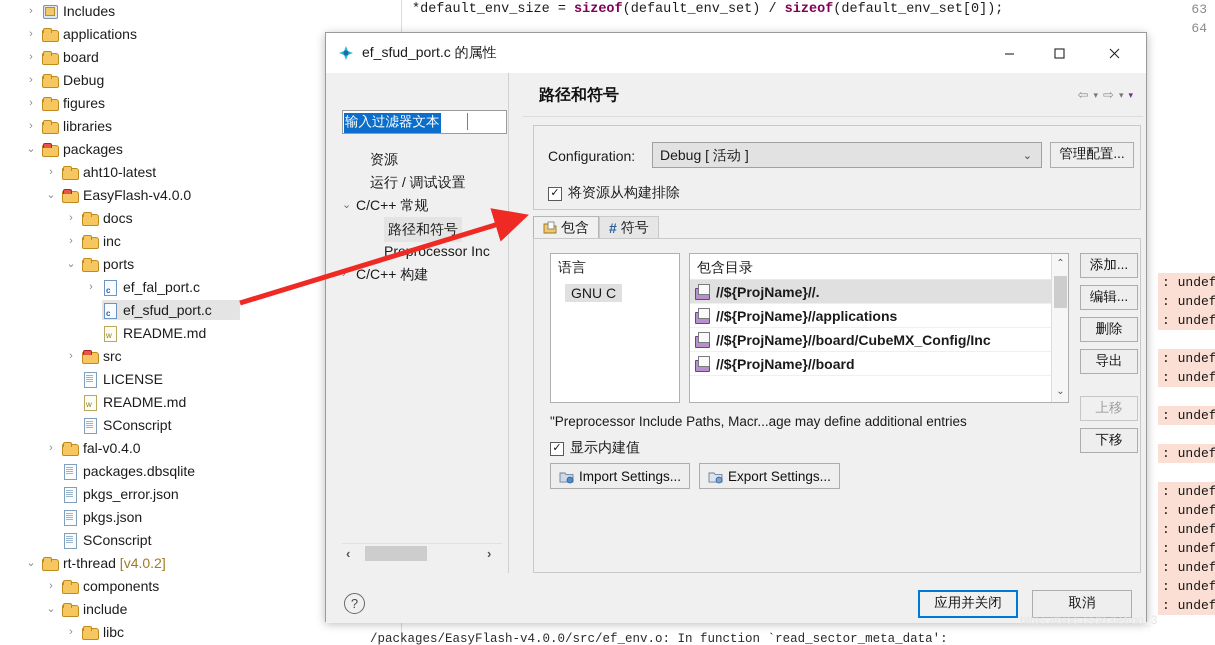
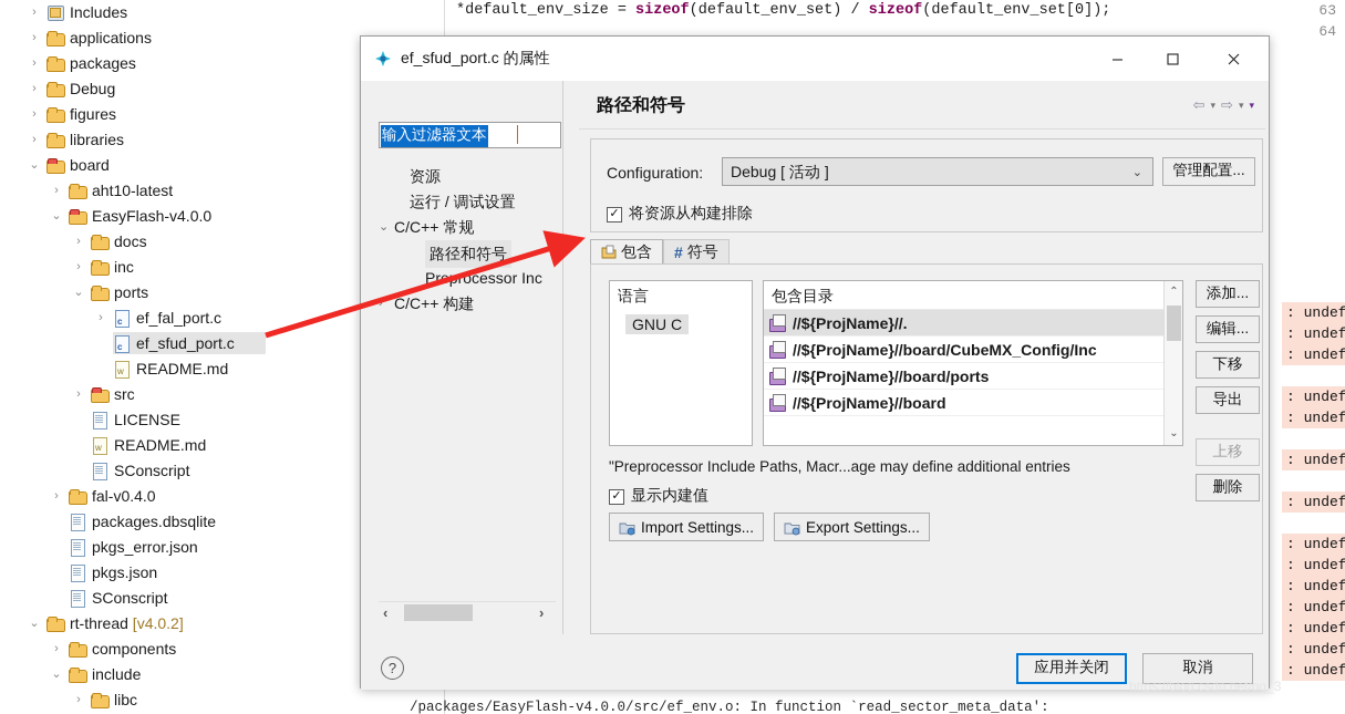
  63
  64
  *default_env_size = sizeof(default_env_set) / sizeof(default_env_set[0]);
  : undef
  : undef
  : undef
  : undef
  : undef
  : undef
  : undef
  : undef
  : undef
  : undef
  : undef
  : undef
  : undef
  : undef
  /packages/EasyFlash-v4.0.0/src/ef_env.o: In function `read_sector_meta_data':
  https://blog.csdn.net/qq_3
  ›
  Includes
  ›
  applications
  ›
- board
+ packages
  ›
  Debug
  ›
  figures
  ›
  libraries
  ⌄
- packages
+ board
  ›
  aht10-latest
  ⌄
  EasyFlash-v4.0.0
  ›
  docs
  ›
  inc
  ⌄
  ports
  ›
  ef_fal_port.c
  ef_sfud_port.c
  README.md
  ›
  src
  LICENSE
  README.md
  SConscript
  ›
  fal-v0.4.0
  packages.dbsqlite
  pkgs_error.json
  pkgs.json
  SConscript
  ⌄
  rt-thread [v4.0.2]
  ›
  components
  ⌄
  include
  ›
  libc
  ef_sfud_port.c 的属性
  输入过滤器文本
  资源
  运行 / 调试设置
  ⌄
  C/C++ 常规
  路径和符号
  Processor Inc
  ›
  C/C++ 构建
  ‹
  ›
  路径和符号
  ⇦
  ▾
  ⇨
  ▾
  ▾
  Configuration:
  Debug [ 活动 ]
  ⌄
  管理配置...
  ✓
  将资源从构建排除
  包含
  #
  符号
  语言
  GNU C
  包含目录
  //${ProjName}//.
- //${ProjName}//applications
  //${ProjName}//board/CubeMX_Config/Inc
+ //${ProjName}//board/ports
  //${ProjName}//board
  ⌃
  ⌄
  添加...
  编辑...
- 删除
+ 下移
  导出
  上移
- 下移
+ 删除
  "Preprocessor Include Paths, Macr...age may define additional entries
  ✓
  显示内建值
  Import Settings...
  Export Settings...
  ?
  应用并关闭
  取消
